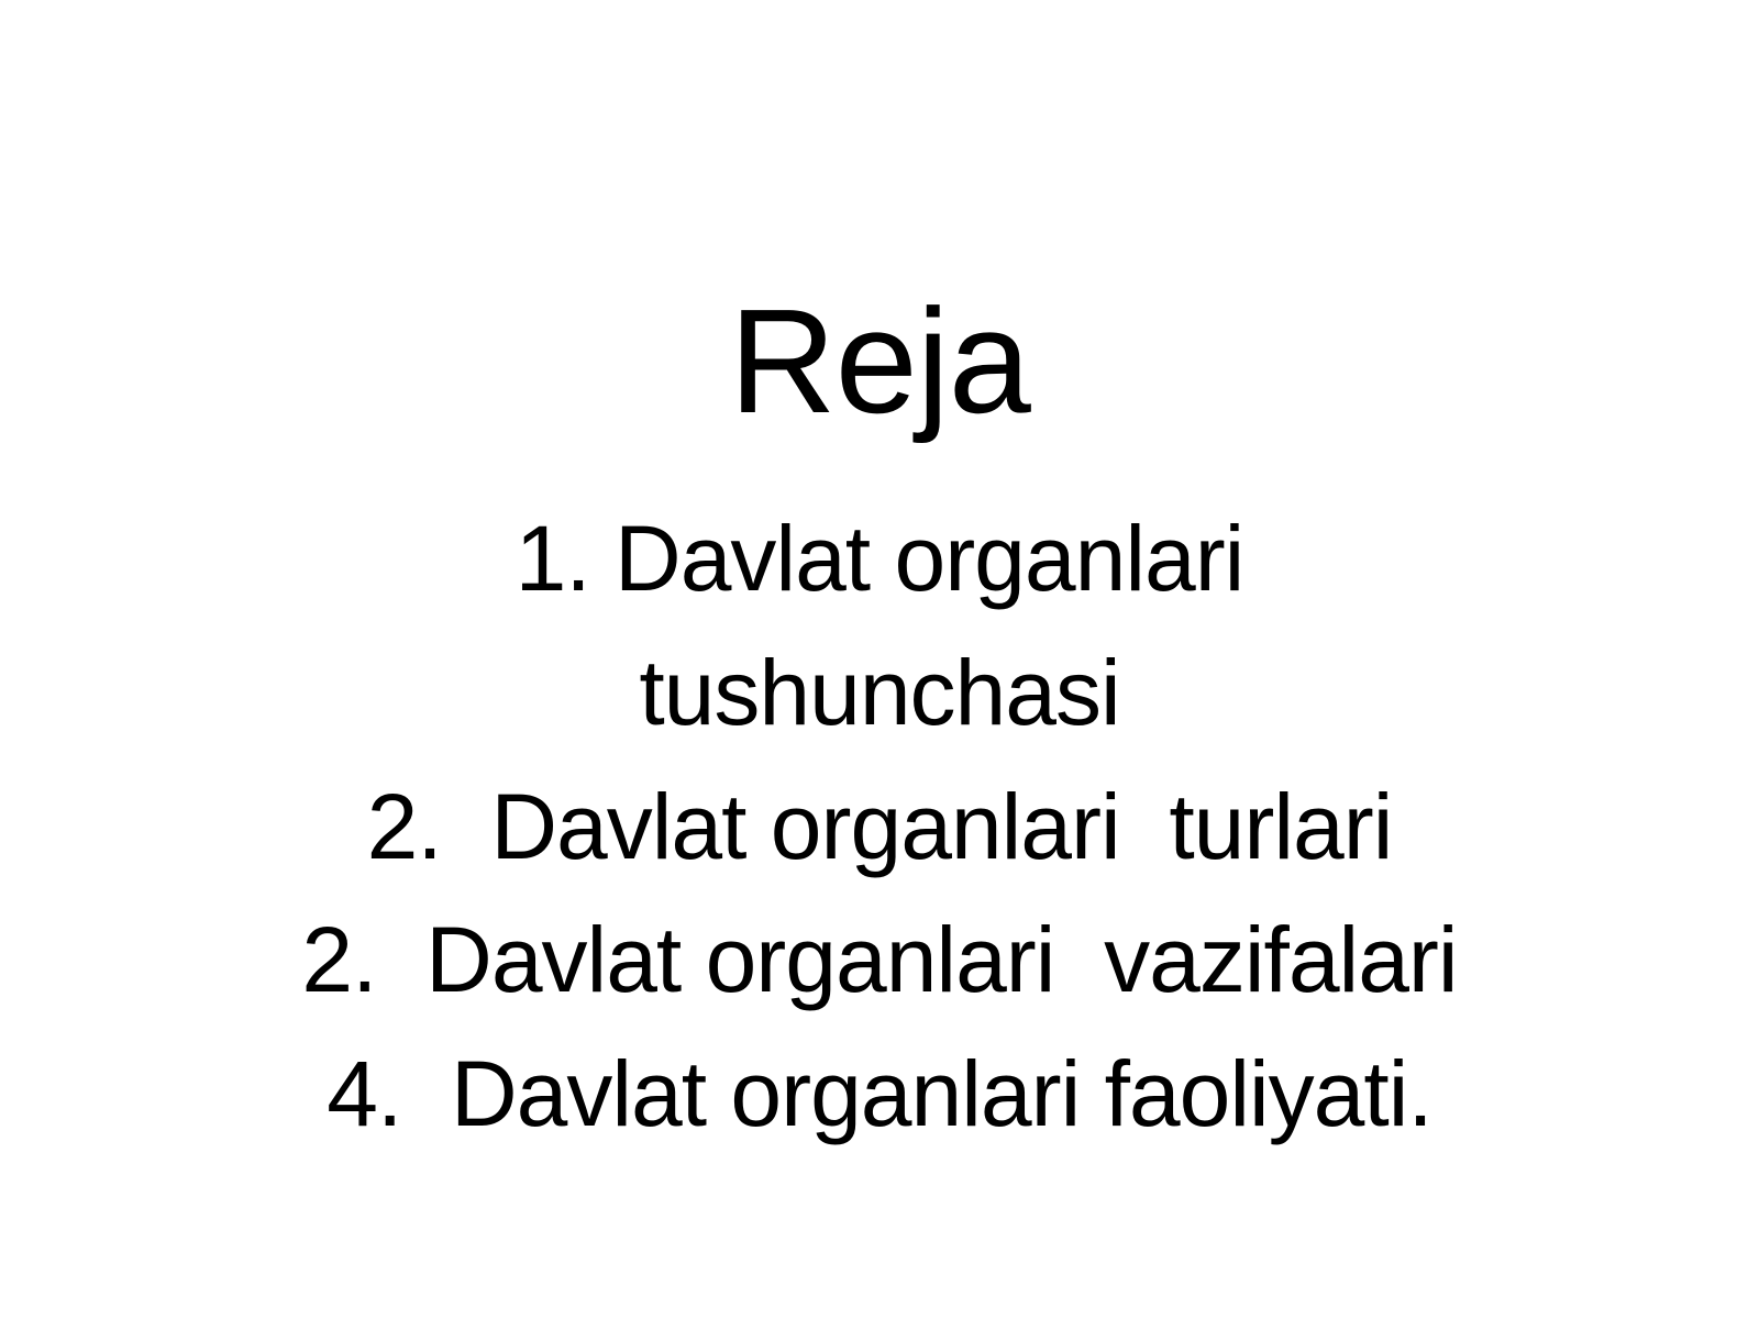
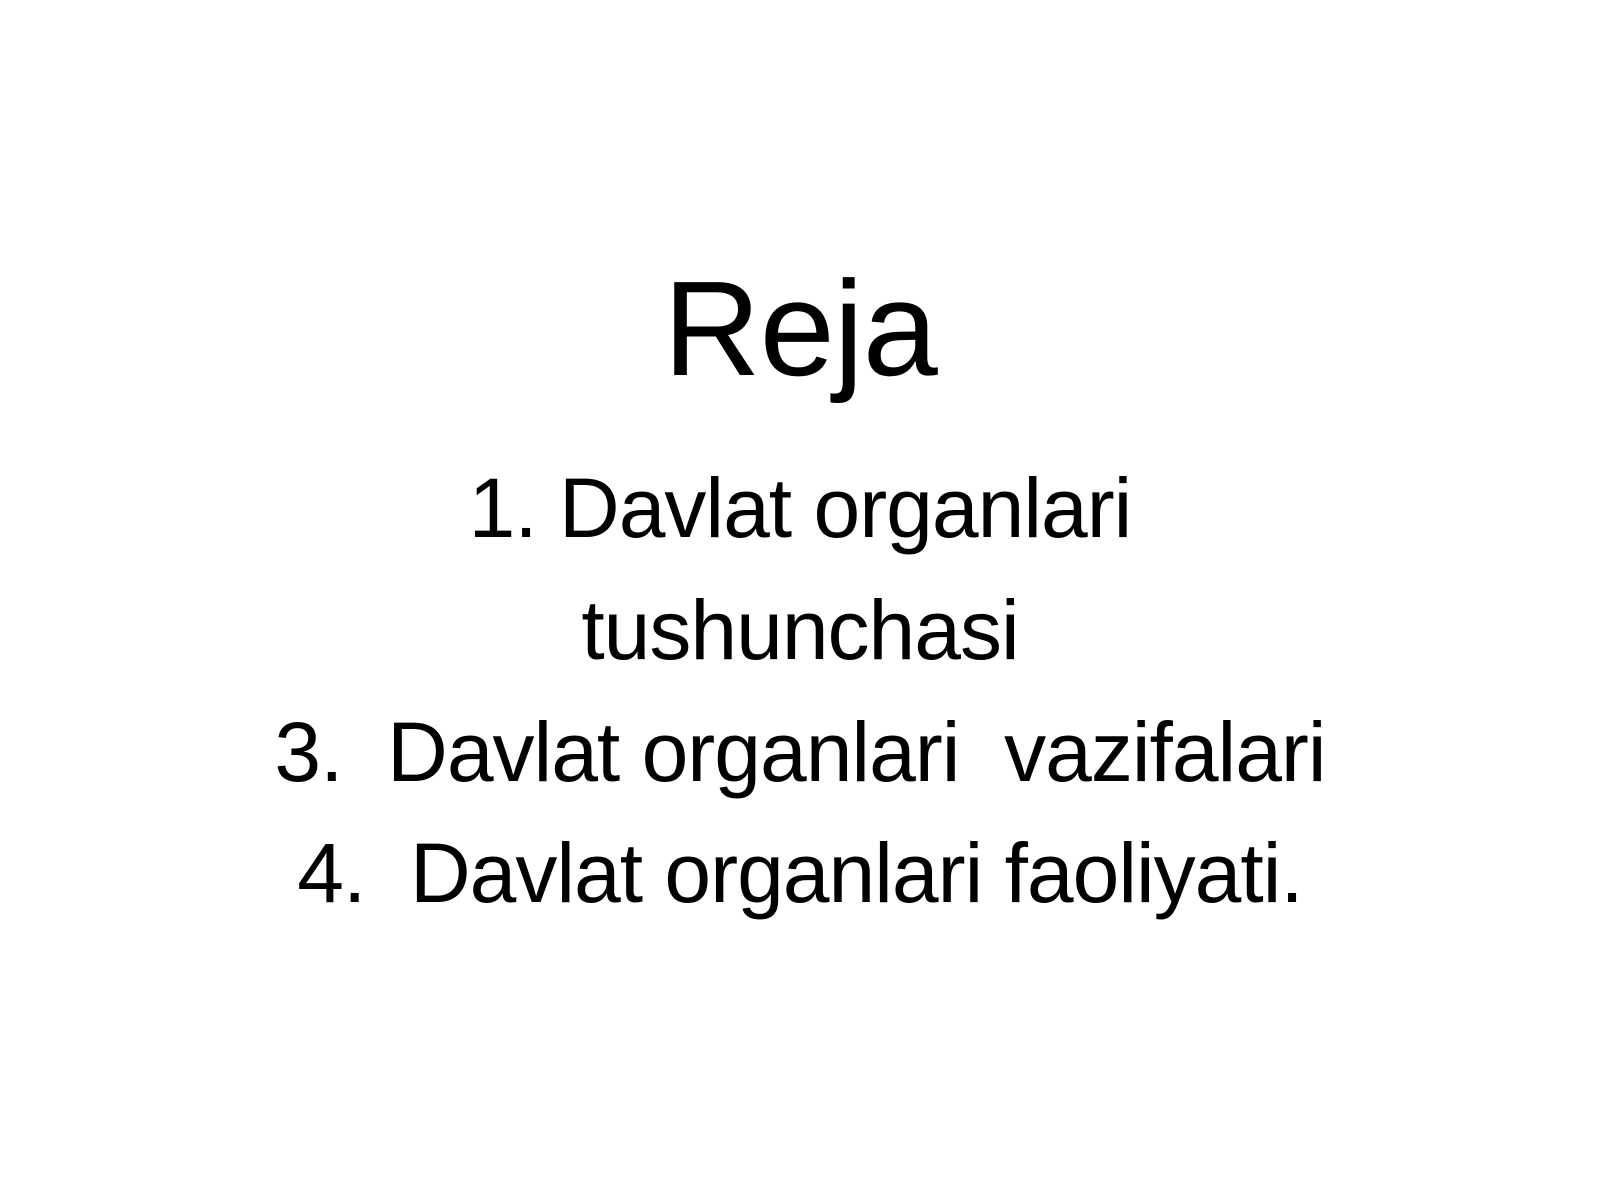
  Reja
  1. Davlat organlari
  tushunchasi
- 2. Davlat organlari turlari
- 2. Davlat organlari vazifalari
+ 3. Davlat organlari vazifalari
  4. Davlat organlari faoliyati.
